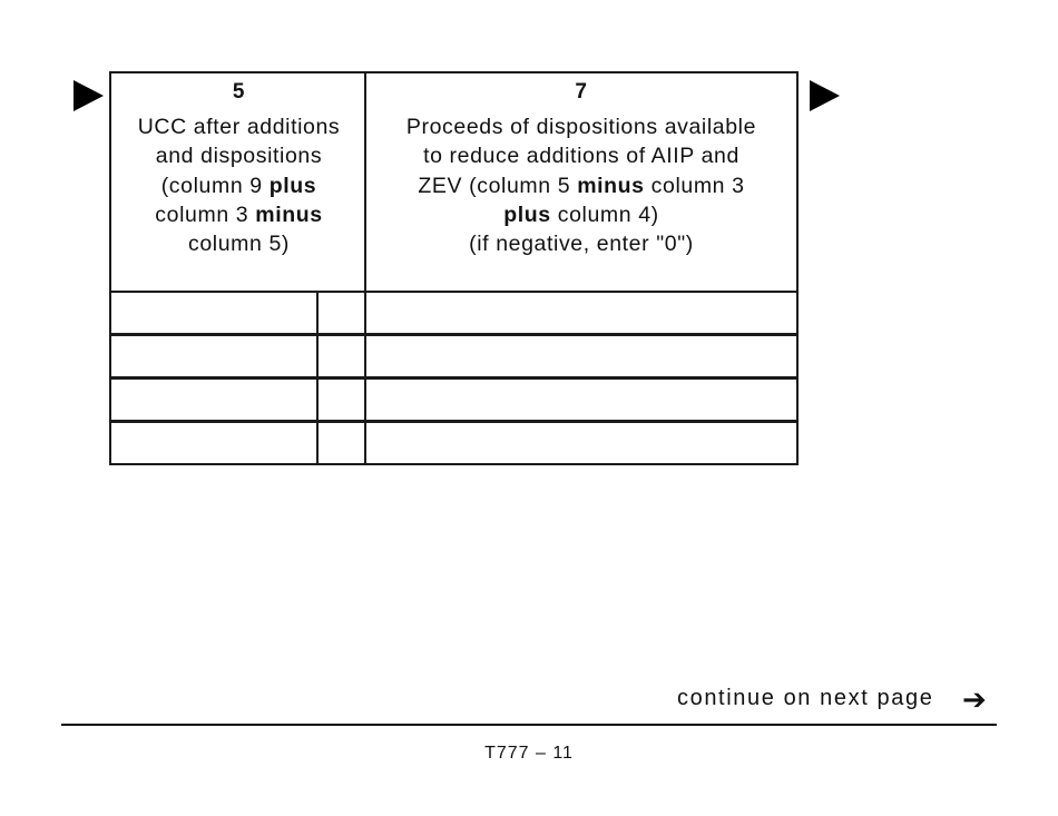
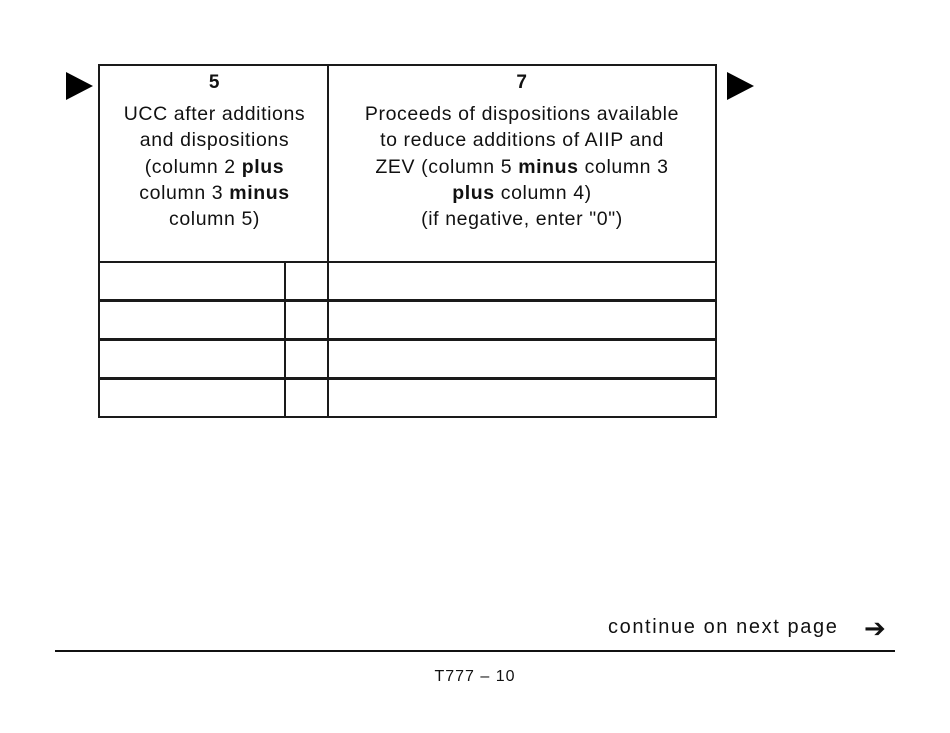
  5
  UCC after additions
  and dispositions
- (column 9 plus
+ (column 2 plus
  column 3 minus
  column 5)
  7
  Proceeds of dispositions available
  to reduce additions of AIIP and
  ZEV (column 5 minus column 3
  plus column 4)
  (if negative, enter "0")
  continue on next page
  ➔
- T777 – 11
+ T777 – 10
